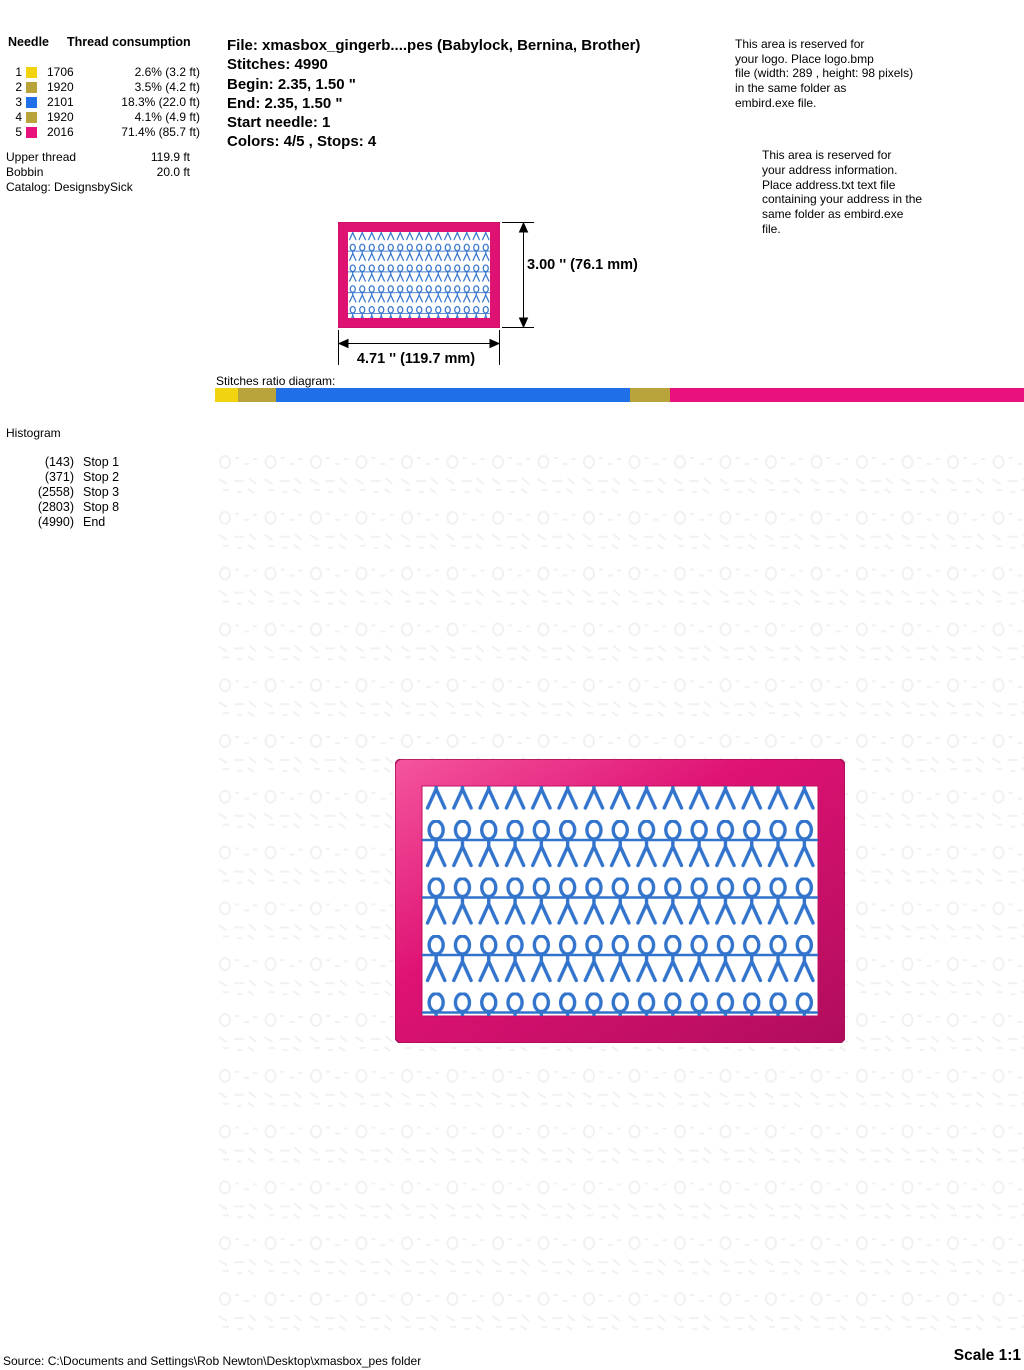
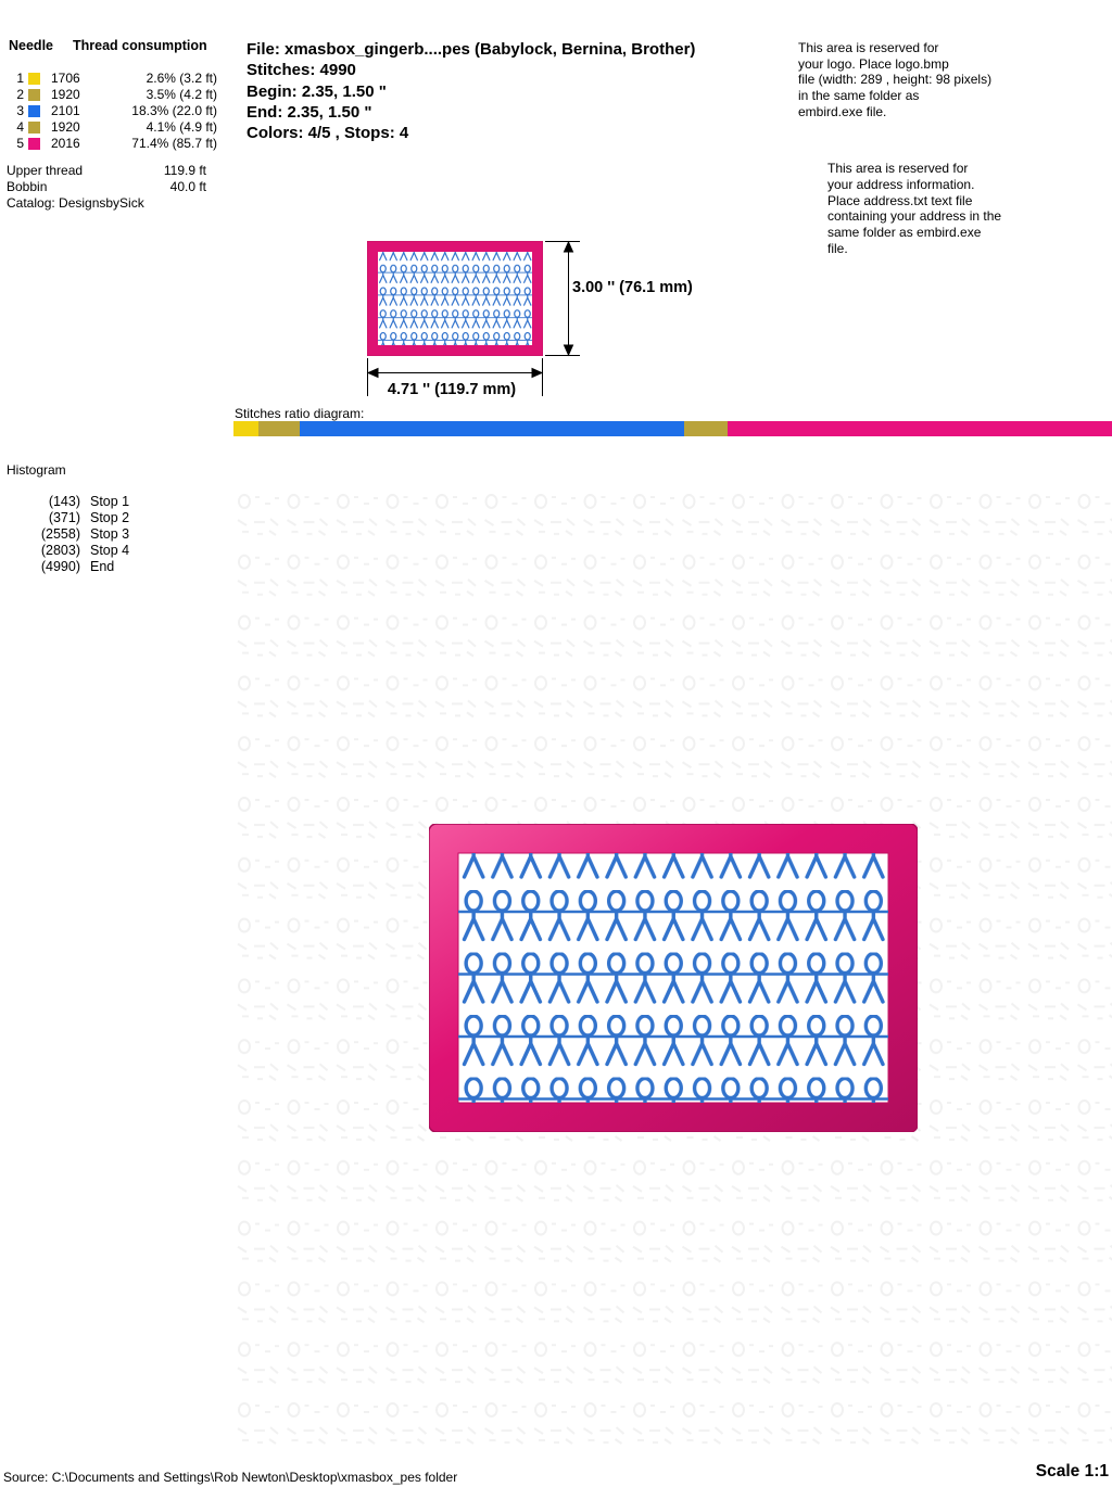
  Needle
  Thread consumption
  1
  1706
  2.6% (3.2 ft)
  2
  1920
  3.5% (4.2 ft)
  3
  2101
  18.3% (22.0 ft)
  4
  1920
  4.1% (4.9 ft)
  5
  2016
  71.4% (85.7 ft)
  Upper thread
  119.9 ft
  Bobbin
- 20.0 ft
+ 40.0 ft
  Catalog: DesignsbySick
  File: xmasbox_gingerb....pes (Babylock, Bernina, Brother)
  Stitches: 4990
  Begin: 2.35, 1.50 "
  End: 2.35, 1.50 "
- Start needle: 1
  Colors: 4/5 , Stops: 4
  This area is reserved for
  your logo. Place logo.bmp
  file (width: 289 , height: 98 pixels)
  in the same folder as
  embird.exe file.
  This area is reserved for
  your address information.
  Place address.txt text file
  containing your address in the
  same folder as embird.exe
  file.
  3.00 '' (76.1 mm)
  4.71 '' (119.7 mm)
  Stitches ratio diagram:
  Histogram
  (143)
  Stop 1
  (371)
  Stop 2
  (2558)
  Stop 3
  (2803)
- Stop 8
+ Stop 4
  (4990)
  End
  Source: C:\Documents and Settings\Rob Newton\Desktop\xmasbox_pes folder
  Scale 1:1
